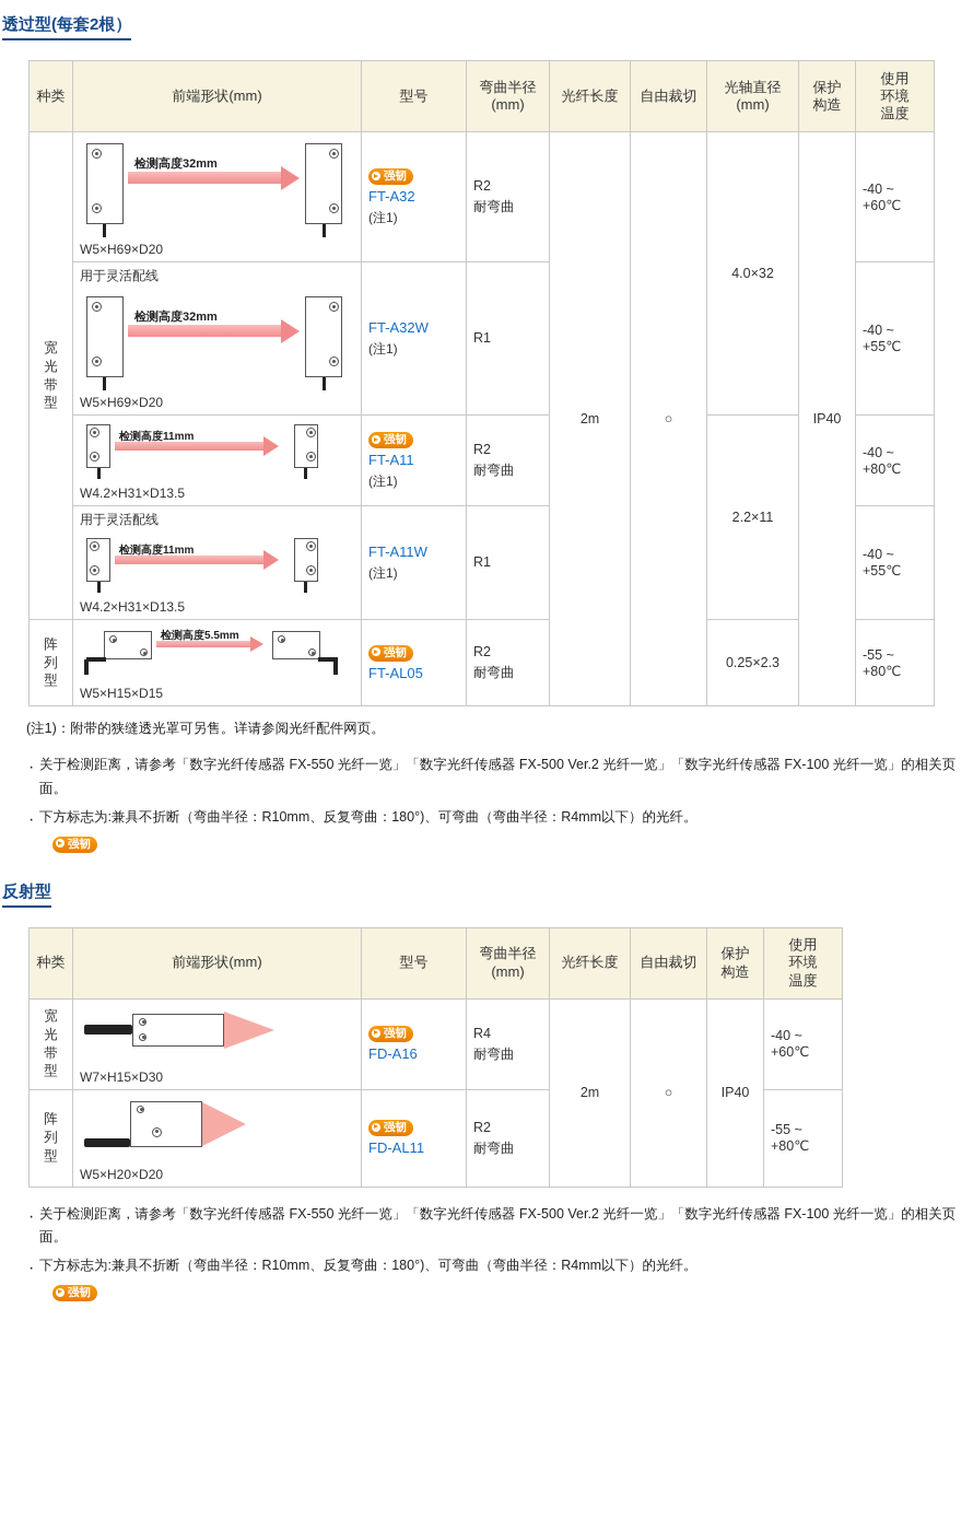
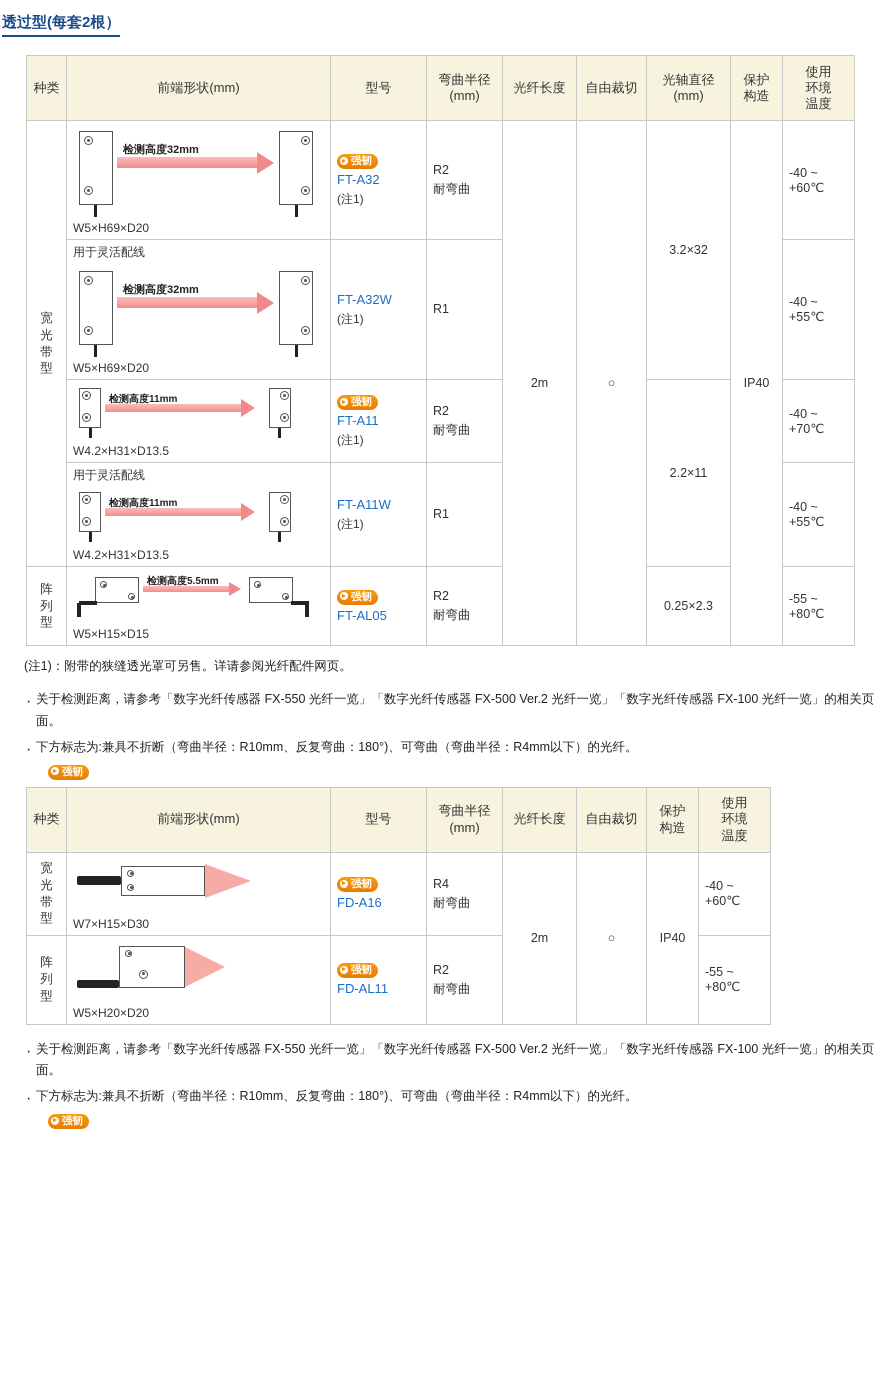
  透过型(每套2根）
  种类	前端形状(mm)	型号	弯曲半径 (mm)	光纤长度	自由裁切	光轴直径 (mm)	保护 构造	使用 环境 温度
- 宽 光 带 型	检测高度32mm W5×H69×D20	强韧 FT-A32 (注1)	R2 耐弯曲	2m	○	4.0×32	IP40	-40 ~ +60℃
+ 宽 光 带 型	检测高度32mm W5×H69×D20	强韧 FT-A32 (注1)	R2 耐弯曲	2m	○	3.2×32	IP40	-40 ~ +60℃
  用于灵活配线 检测高度32mm W5×H69×D20	FT-A32W (注1)	R1	-40 ~ +55℃
- 检测高度11mm W4.2×H31×D13.5	强韧 FT-A11 (注1)	R2 耐弯曲	2.2×11	-40 ~ +80℃
+ 检测高度11mm W4.2×H31×D13.5	强韧 FT-A11 (注1)	R2 耐弯曲	2.2×11	-40 ~ +70℃
  用于灵活配线 检测高度11mm W4.2×H31×D13.5	FT-A11W (注1)	R1	-40 ~ +55℃
  阵 列 型	检测高度5.5mm W5×H15×D15	强韧 FT-AL05	R2 耐弯曲	0.25×2.3	-55 ~ +80℃
  (注1)：附带的狭缝透光罩可另售。详请参阅光纤配件网页。
  关于检测距离，请参考「数字光纤传感器 FX-550 光纤一览」「数字光纤传感器 FX-500 Ver.2 光纤一览」「数字光纤传感器 FX-100 光纤一览」的相关页面。
  下方标志为:兼具不折断（弯曲半径：R10mm、反复弯曲：180°)、可弯曲（弯曲半径：R4mm以下）的光纤。
  强韧
- 反射型
  种类	前端形状(mm)	型号	弯曲半径 (mm)	光纤长度	自由裁切	保护 构造	使用 环境 温度
  宽 光 带 型	W7×H15×D30	强韧 FD-A16	R4 耐弯曲	2m	○	IP40	-40 ~ +60℃
  阵 列 型	W5×H20×D20	强韧 FD-AL11	R2 耐弯曲	-55 ~ +80℃
  关于检测距离，请参考「数字光纤传感器 FX-550 光纤一览」「数字光纤传感器 FX-500 Ver.2 光纤一览」「数字光纤传感器 FX-100 光纤一览」的相关页面。
  下方标志为:兼具不折断（弯曲半径：R10mm、反复弯曲：180°)、可弯曲（弯曲半径：R4mm以下）的光纤。
  强韧
